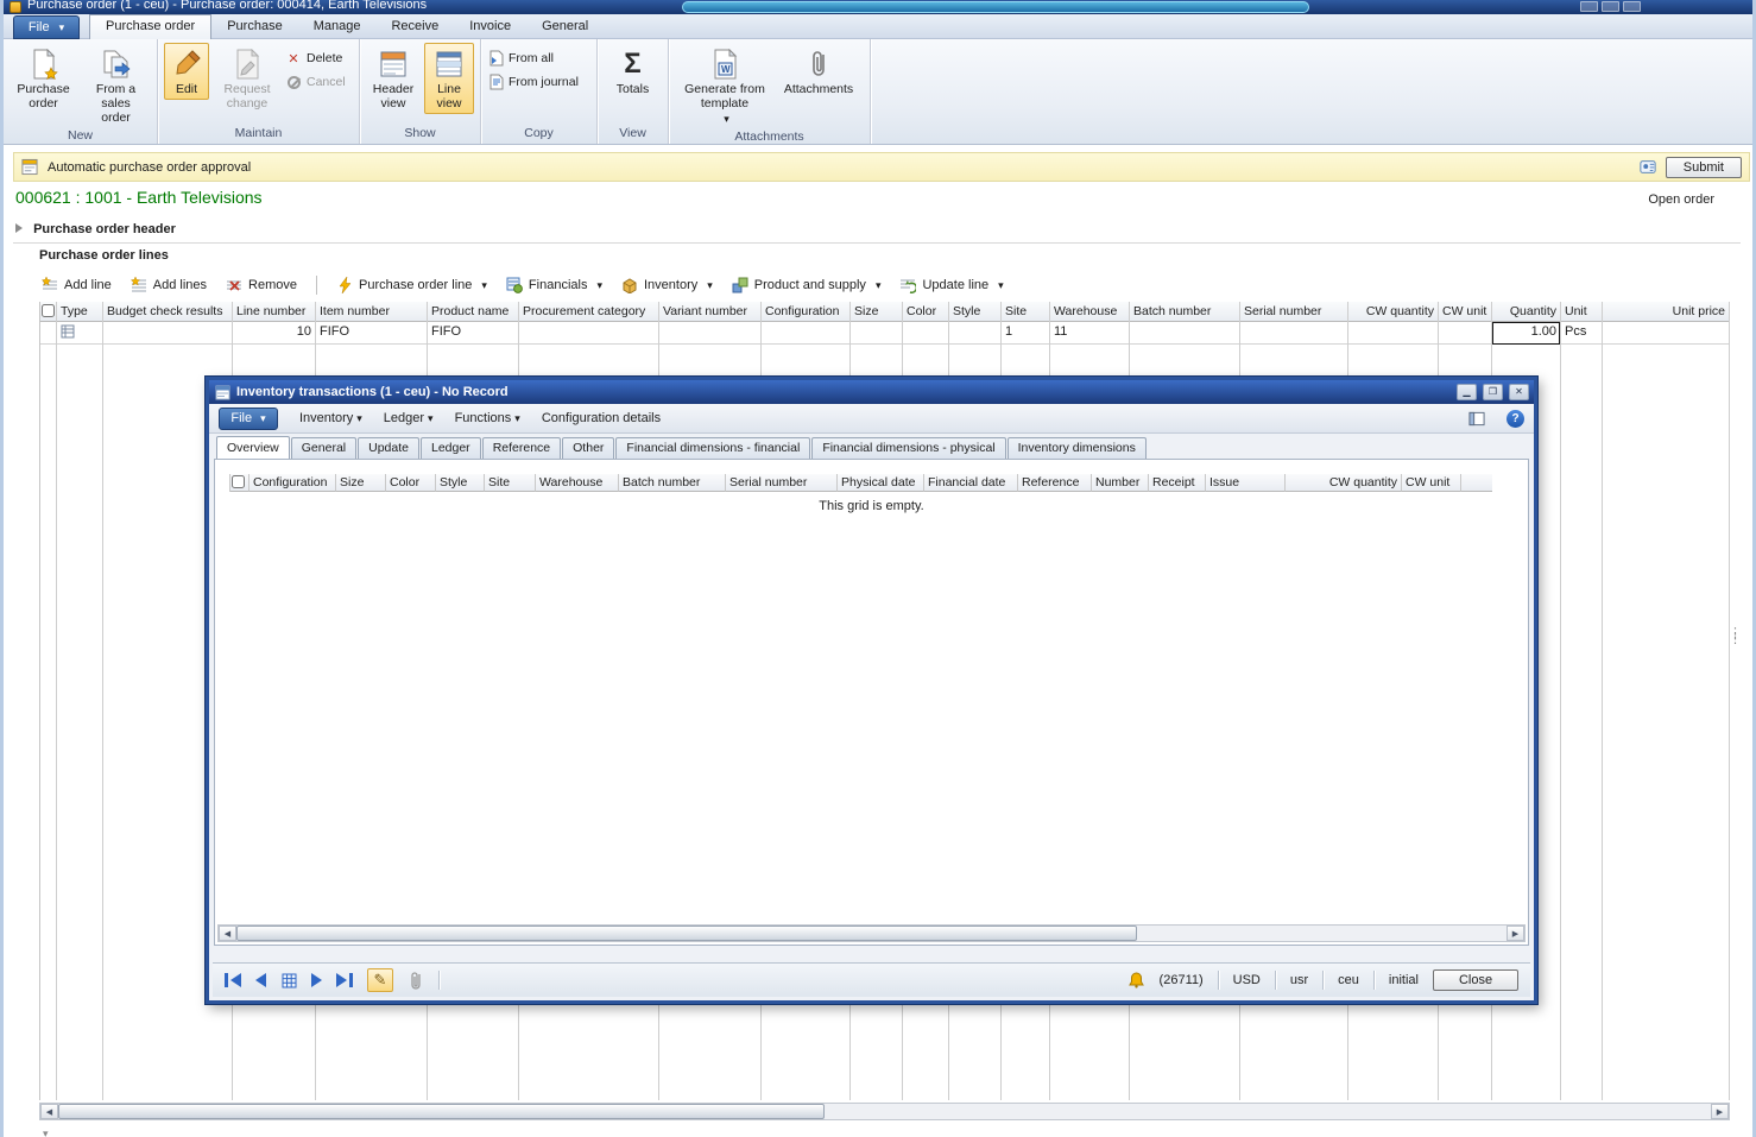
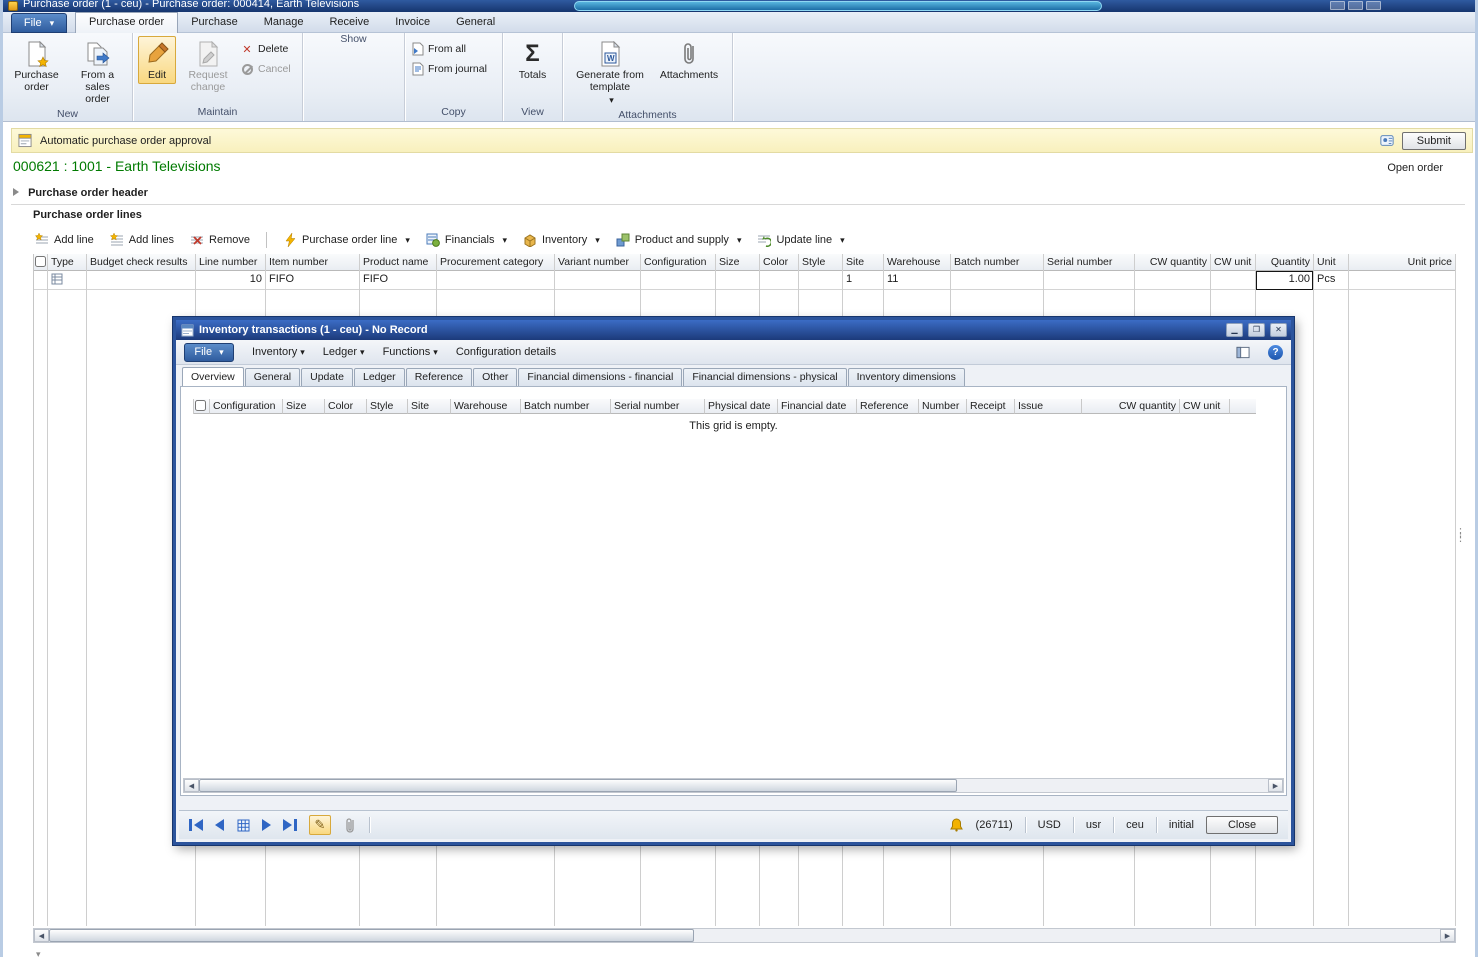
  Purchase order (1 - ceu) - Purchase order: 000414, Earth Televisions
  File
  Purchase order
  Purchase
  Manage
  Receive
  Invoice
  General
  Purchase order
  From a sales order
  New
  Edit
  Request change
  ✕
  Delete
  Cancel
  Maintain
- Header view
- Line view
  Show
  From all
  From journal
  Copy
  Σ
  Totals
  View
  W
  Generate from template
  Attachments
  Attachments
  Automatic purchase order approval
  Submit
  000621 : 1001 - Earth Televisions
  Open order
  Purchase order header
  Purchase order lines
  Add line
  Add lines
  Remove
  Purchase order line
  Financials
  Inventory
  Product and supply
  Update line
  Type
  Budget check results
  Line number
  10
  Item number
  FIFO
  Product name
  FIFO
  Procurement category
  Variant number
  Configuration
  Size
  Color
  Style
  Site
  1
  Warehouse
  11
  Batch number
  Serial number
  CW quantity
  CW unit
  Quantity
  1.00
  Unit
  Pcs
  Unit price
  ⋮
  ⋮
  ▾
  Inventory transactions (1 - ceu) - No Record
  ▁
  ❒
  ✕
  File
  Inventory
  Ledger
  Functions
  Configuration details
  ?
  Overview
  General
  Update
  Ledger
  Reference
  Other
  Financial dimensions - financial
  Financial dimensions - physical
  Inventory dimensions
  Configuration
  Size
  Color
  Style
  Site
  Warehouse
  Batch number
  Serial number
  Physical date
  Financial date
  Reference
  Number
  Receipt
  Issue
  CW quantity
  CW unit
  This grid is empty.
  ✎
  (26711)
  USD
  usr
  ceu
  initial
  Close
